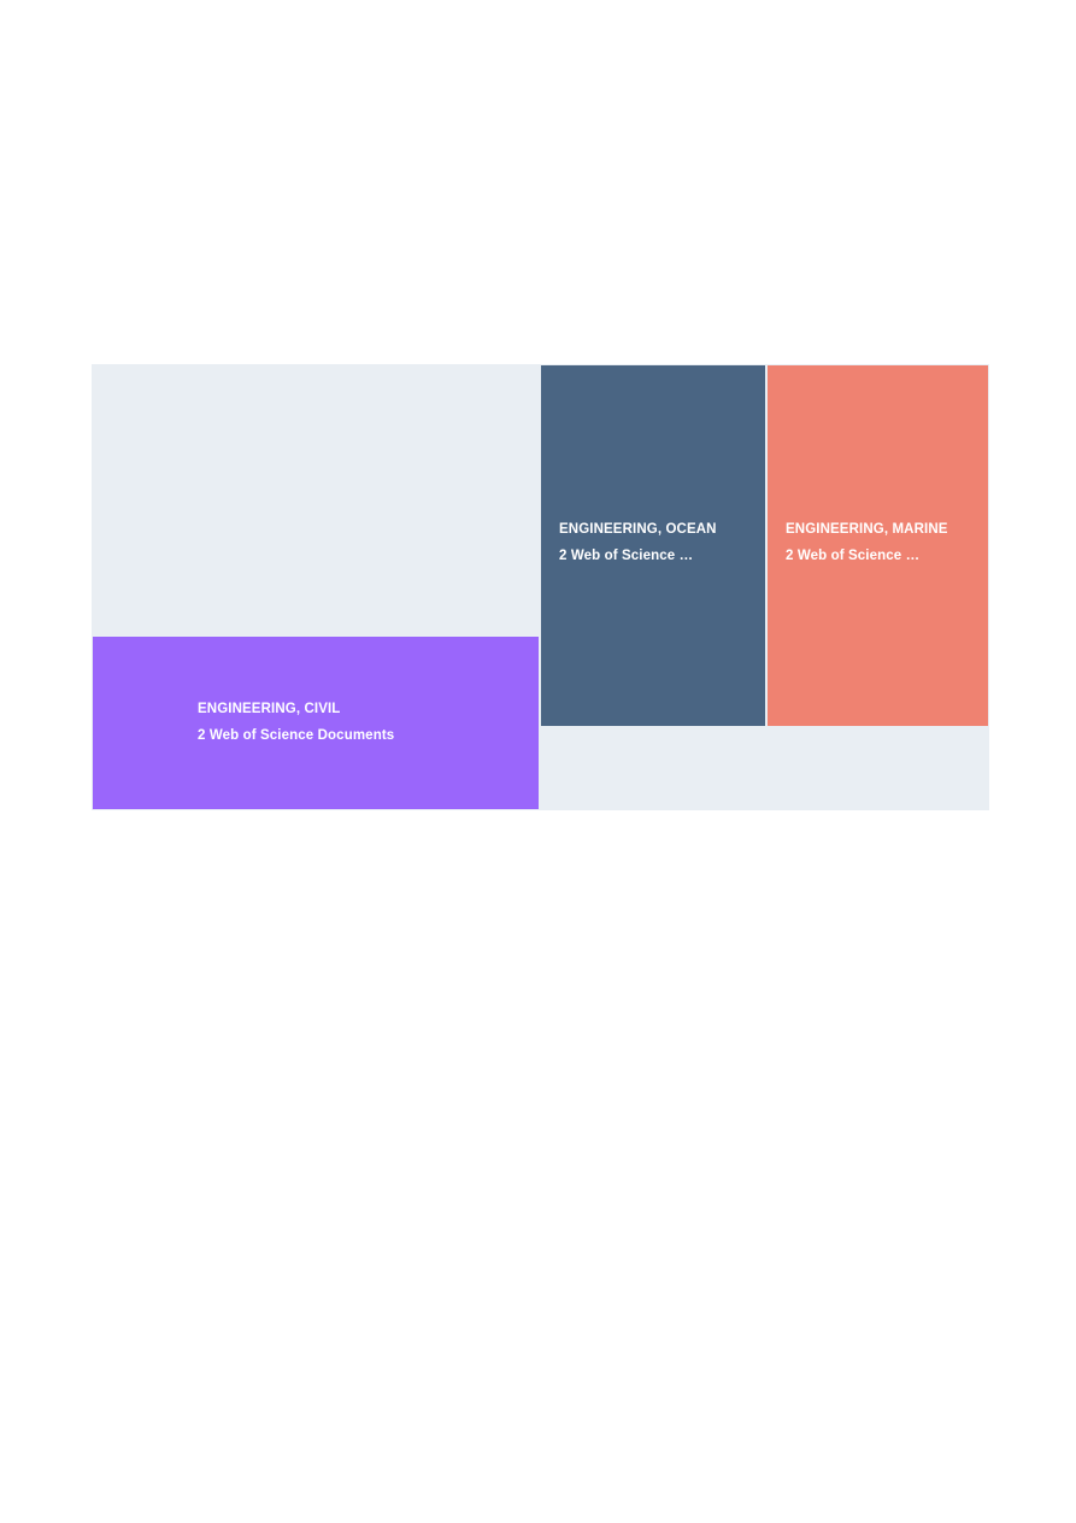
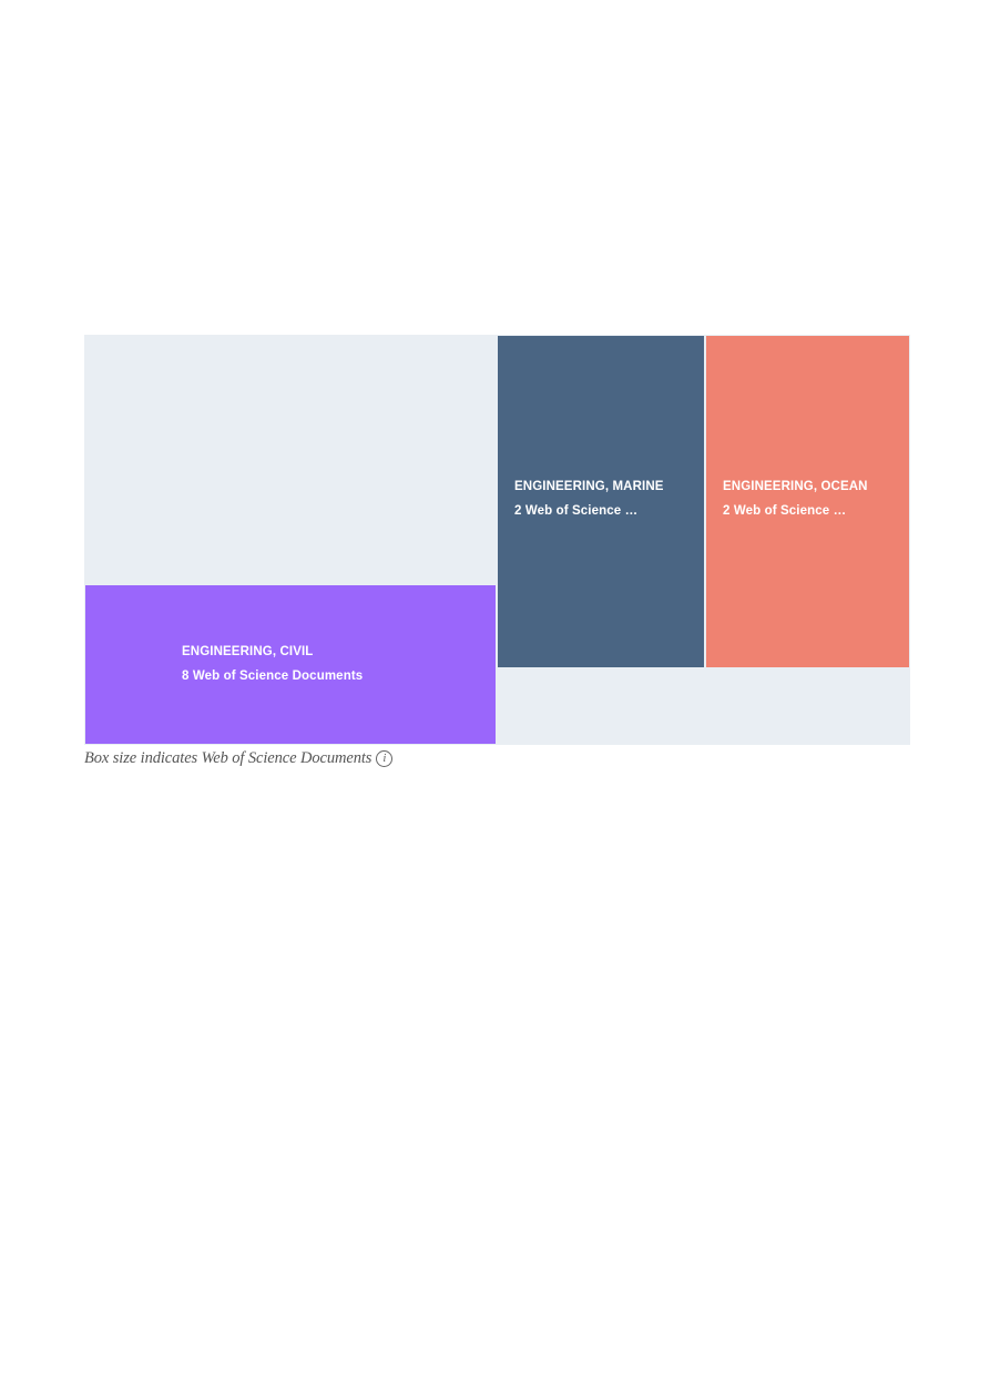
  ENGINEERING, CIVIL
- 2 Web of Science Documents
+ 8 Web of Science Documents
- ENGINEERING, OCEAN
+ ENGINEERING, MARINE
  2 Web of Science …
- ENGINEERING, MARINE
+ ENGINEERING, OCEAN
  2 Web of Science …
+ Box size indicates Web of Science Documents
+ i
